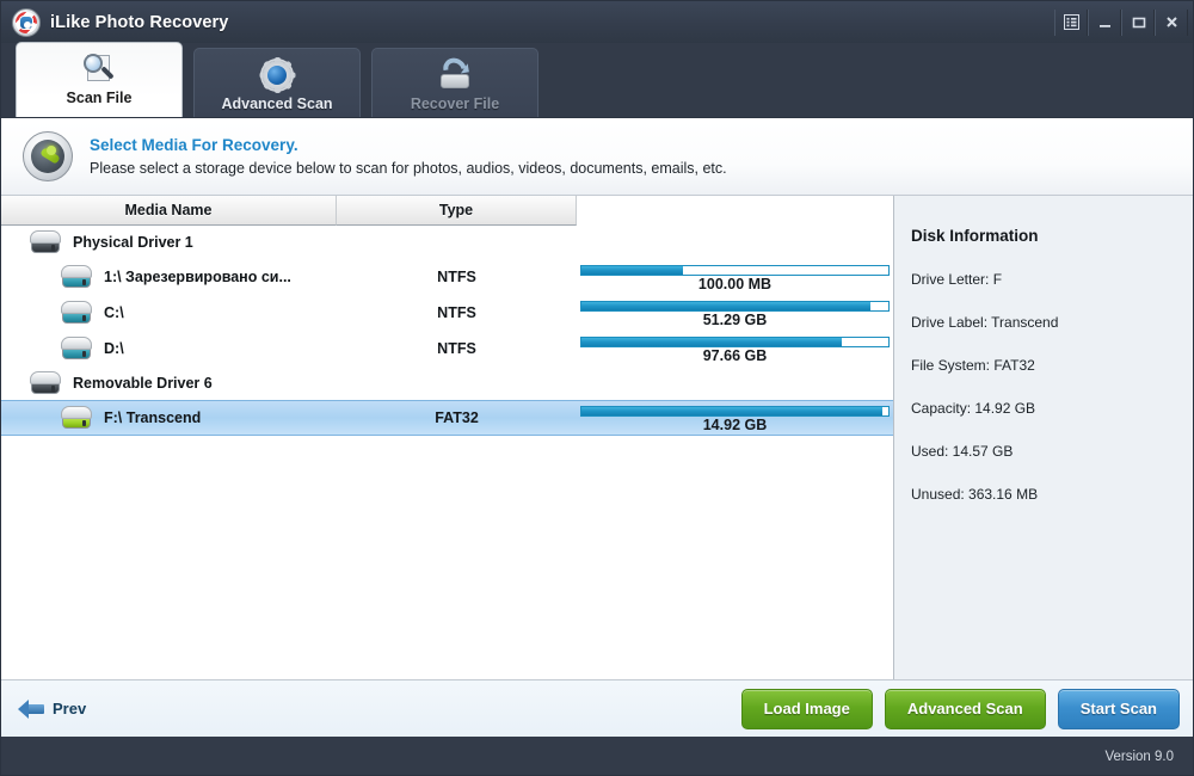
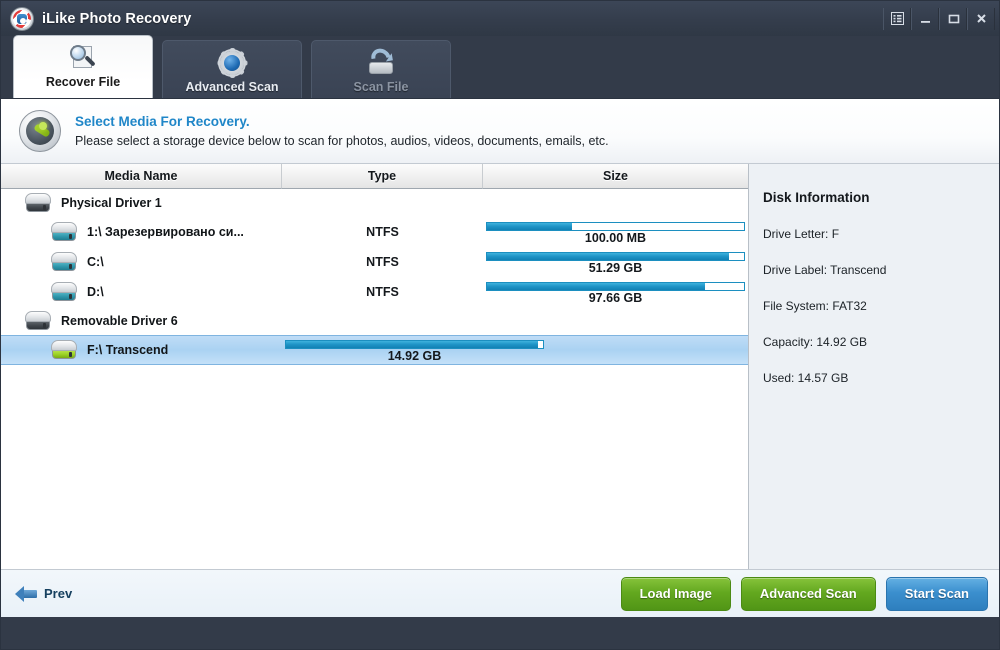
  iLike Photo Recovery
- Scan File
+ Recover File
  Advanced Scan
- Recover File
+ Scan File
  Select Media For Recovery.
  Please select a storage device below to scan for photos, audios, videos, documents, emails, etc.
  Media Name
  Type
+ Size
  Physical Driver 1
  1:\ Зарезервировано си...
  NTFS
  100.00 MB
  C:\
  NTFS
  51.29 GB
  D:\
  NTFS
  97.66 GB
  Removable Driver 6
  F:\ Transcend
- FAT32
  14.92 GB
  Disk Information
  Drive Letter: F
  Drive Label: Transcend
  File System: FAT32
  Capacity: 14.92 GB
  Used: 14.57 GB
- Unused: 363.16 MB
  Prev
  Load Image
  Advanced Scan
  Start Scan
- Version 9.0
